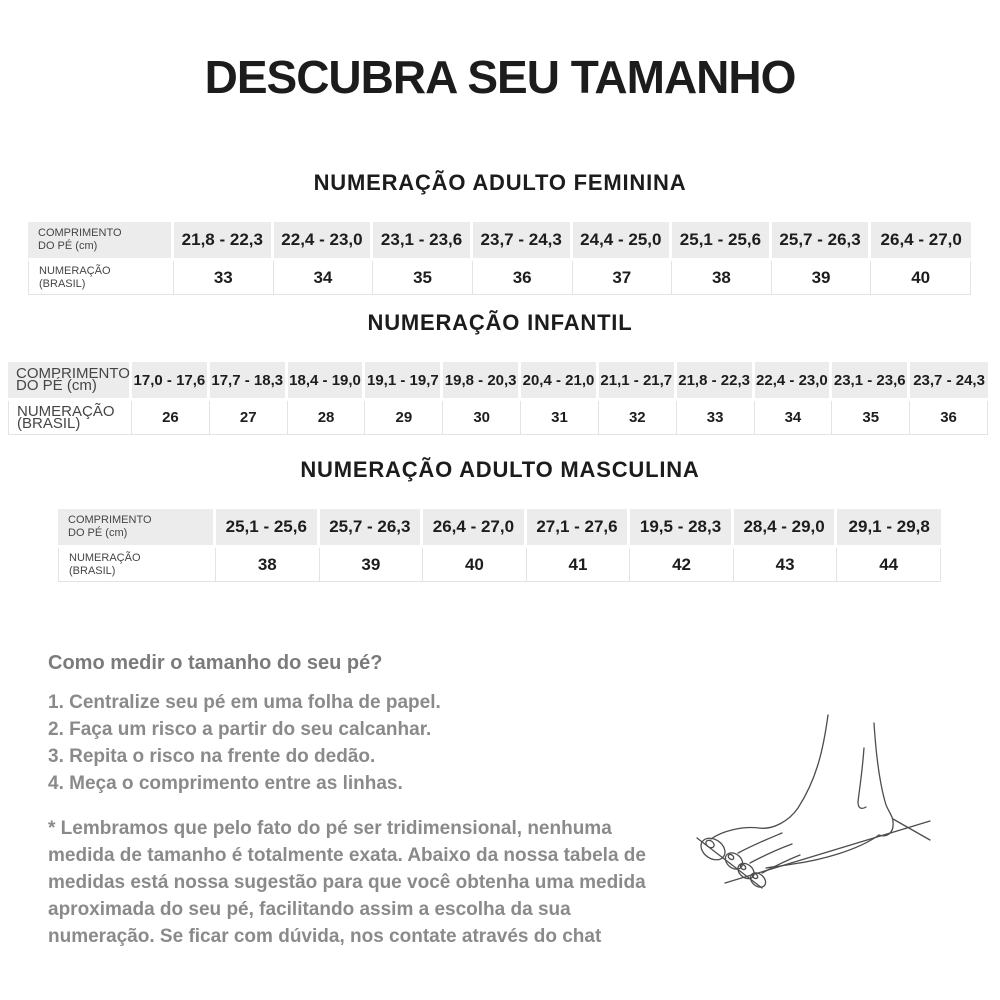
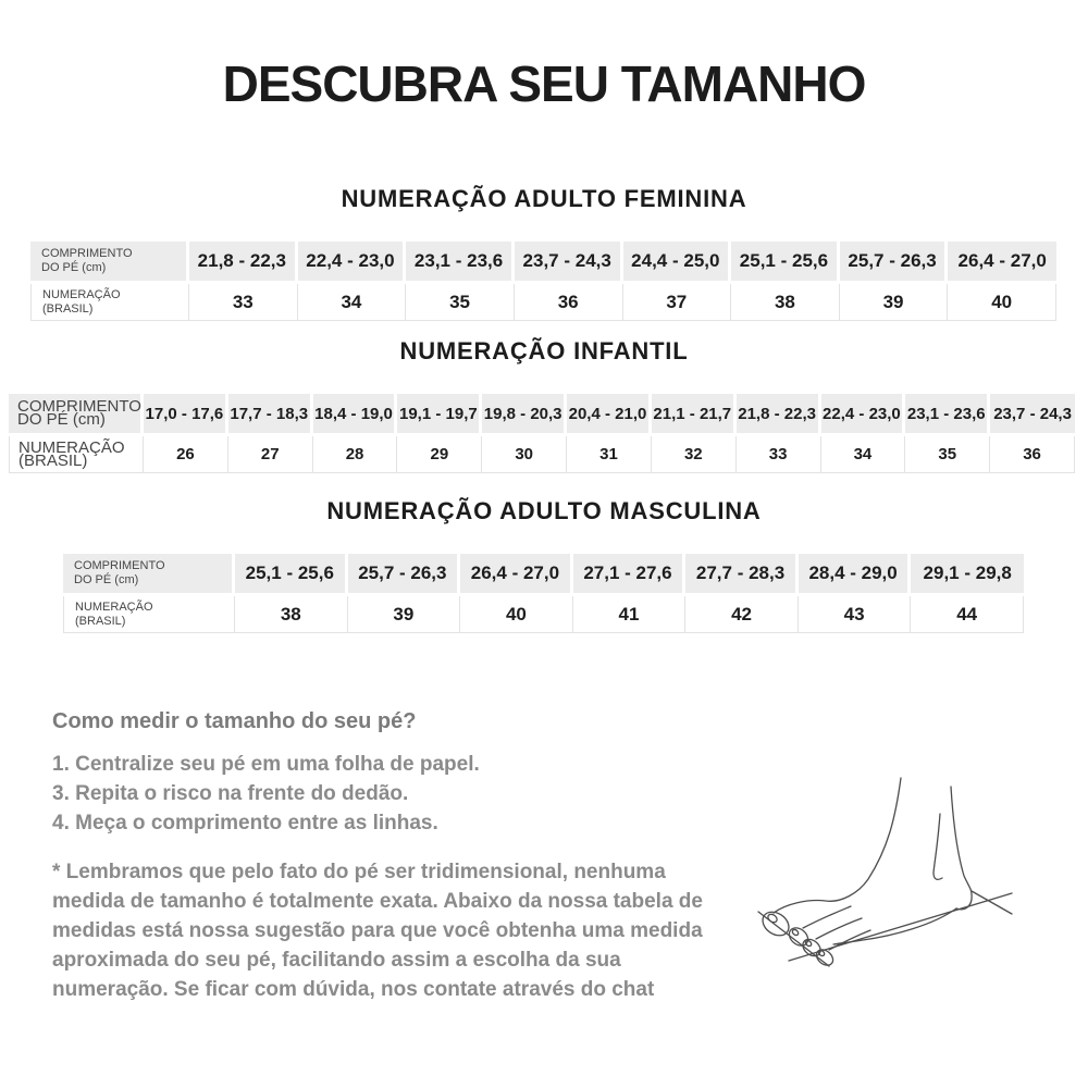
  DESCUBRA SEU TAMANHO
  NUMERAÇÃO ADULTO FEMININA
  COMPRIMENTODO PÉ (cm)	21,8 - 22,3	22,4 - 23,0	23,1 - 23,6	23,7 - 24,3	24,4 - 25,0	25,1 - 25,6	25,7 - 26,3	26,4 - 27,0
  NUMERAÇÃO(BRASIL)	33	34	35	36	37	38	39	40
  NUMERAÇÃO INFANTIL
  COMPRIMENTODO PÉ (cm)	17,0 - 17,6	17,7 - 18,3	18,4 - 19,0	19,1 - 19,7	19,8 - 20,3	20,4 - 21,0	21,1 - 21,7	21,8 - 22,3	22,4 - 23,0	23,1 - 23,6	23,7 - 24,3
  NUMERAÇÃO(BRASIL)	26	27	28	29	30	31	32	33	34	35	36
  NUMERAÇÃO ADULTO MASCULINA
- COMPRIMENTODO PÉ (cm)	25,1 - 25,6	25,7 - 26,3	26,4 - 27,0	27,1 - 27,6	19,5 - 28,3	28,4 - 29,0	29,1 - 29,8
+ COMPRIMENTODO PÉ (cm)	25,1 - 25,6	25,7 - 26,3	26,4 - 27,0	27,1 - 27,6	27,7 - 28,3	28,4 - 29,0	29,1 - 29,8
  NUMERAÇÃO(BRASIL)	38	39	40	41	42	43	44
  Como medir o tamanho do seu pé?
  1. Centralize seu pé em uma folha de papel.
- 2. Faça um risco a partir do seu calcanhar.
  3. Repita o risco na frente do dedão.
  4. Meça o comprimento entre as linhas.
  * Lembramos que pelo fato do pé ser tridimensional, nenhuma
  medida de tamanho é totalmente exata. Abaixo da nossa tabela de
  medidas está nossa sugestão para que você obtenha uma medida
  aproximada do seu pé, facilitando assim a escolha da sua
  numeração. Se ficar com dúvida, nos contate através do chat
